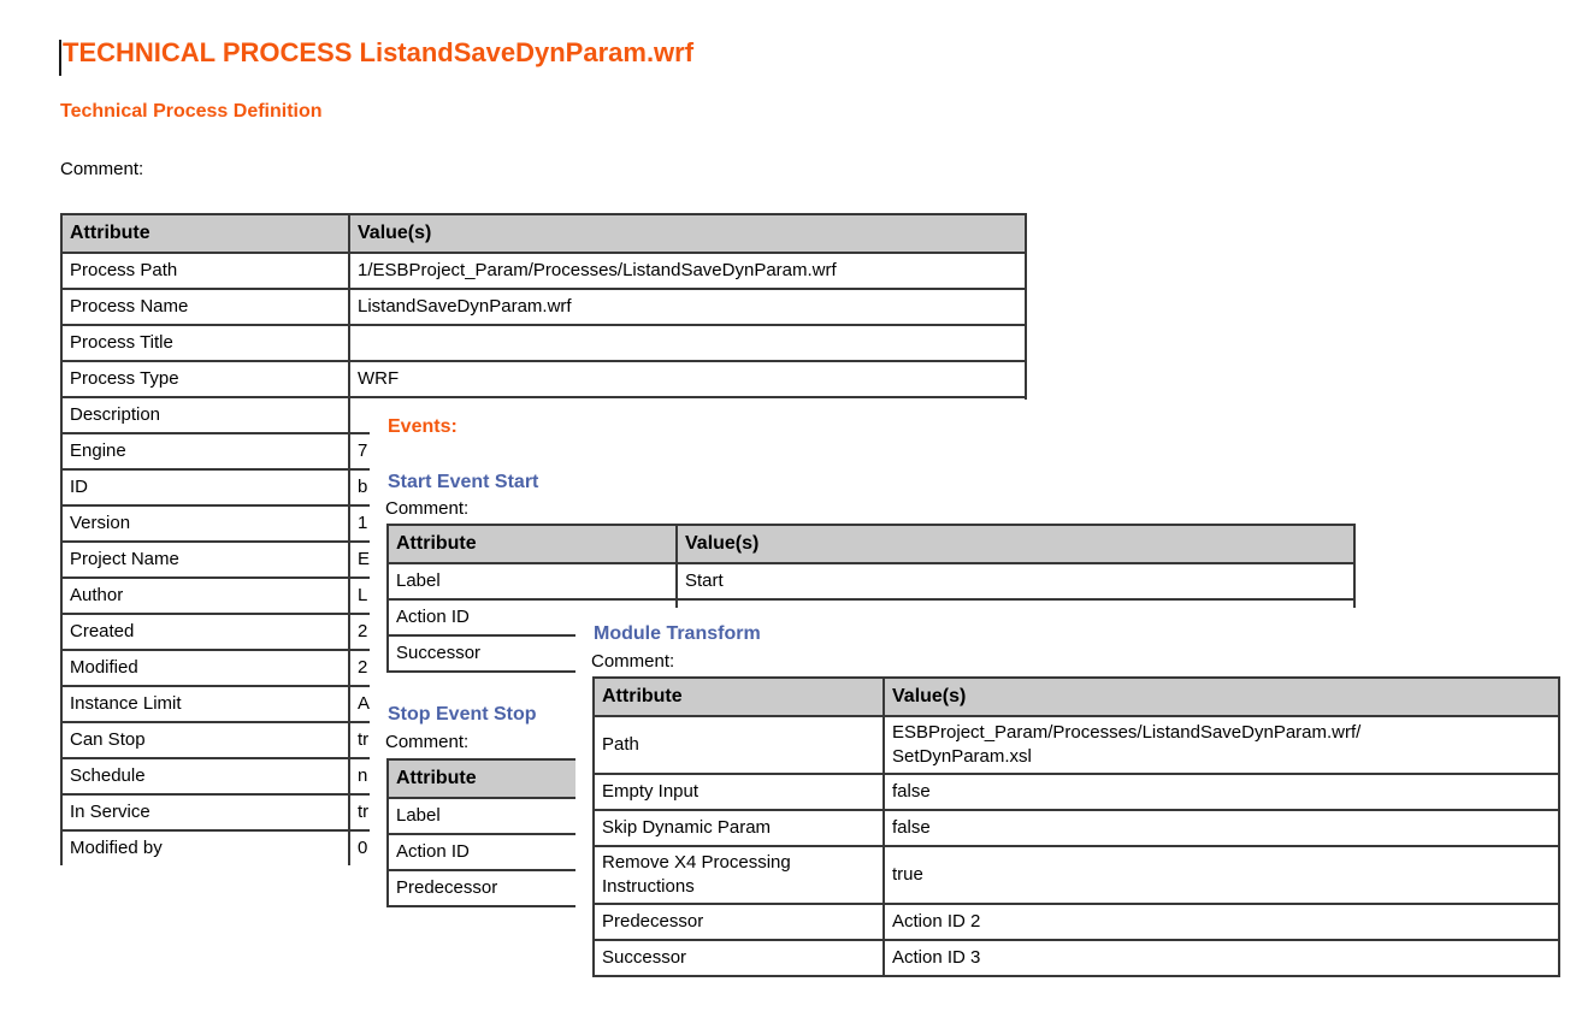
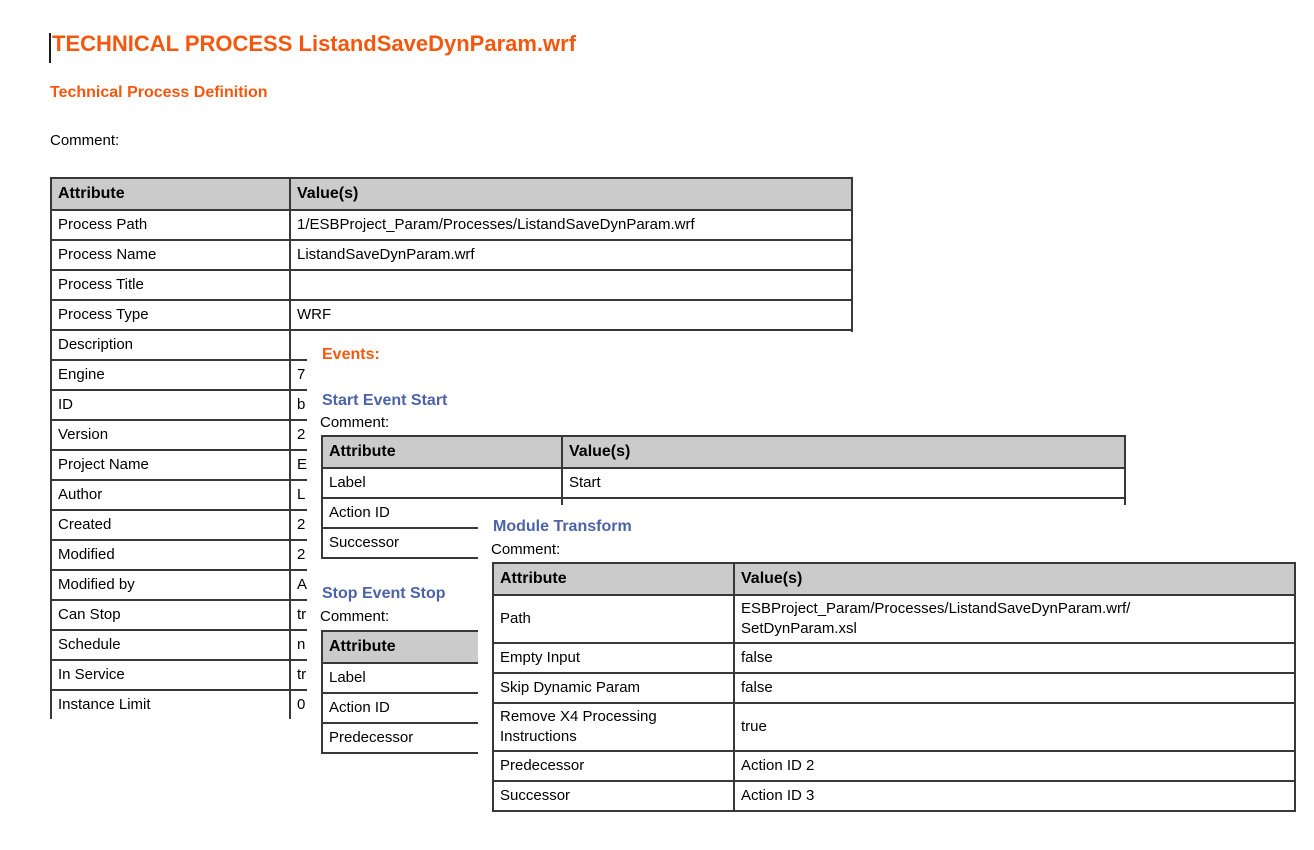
  TECHNICAL PROCESS ListandSaveDynParam.wrf
  Technical Process Definition
  Comment:
  Attribute	Value(s)
  Process Path	1/ESBProject_Param/Processes/ListandSaveDynParam.wrf
  Process Name	ListandSaveDynParam.wrf
  Process Title
  Process Type	WRF
  Description
  Engine	7
  ID	b
- Version	1
+ Version	2
  Project Name	E
  Author	L
  Created	2
  Modified	2
- Instance Limit	A
+ Modified by	A
  Can Stop	tr
  Schedule	n
  In Service	tr
- Modified by	0
+ Instance Limit	0
  Events:
  Start Event Start
  Comment:
  Attribute	Value(s)
  Label	Start
  Action ID
  Successor
  Stop Event Stop
  Comment:
  Attribute
  Label
  Action ID
  Predecessor
  Module Transform
  Comment:
  Attribute	Value(s)
  Path	ESBProject_Param/Processes/ListandSaveDynParam.wrf/ SetDynParam.xsl
  Empty Input	false
  Skip Dynamic Param	false
  Remove X4 Processing Instructions	true
  Predecessor	Action ID 2
  Successor	Action ID 3
